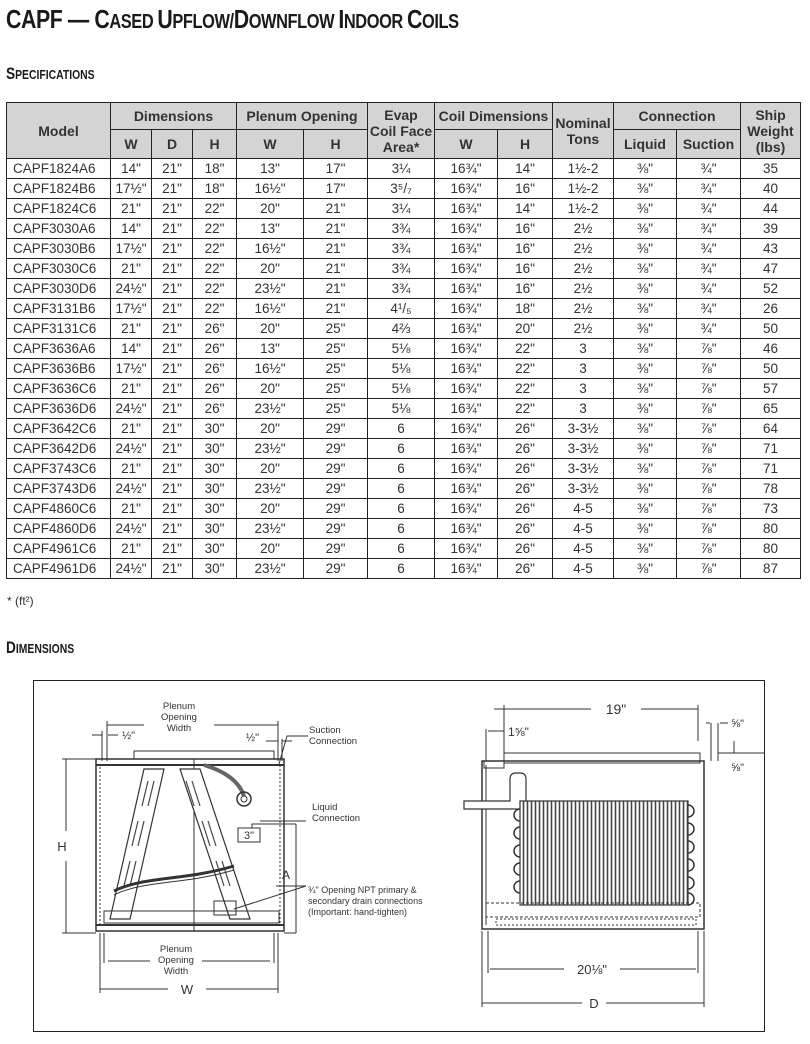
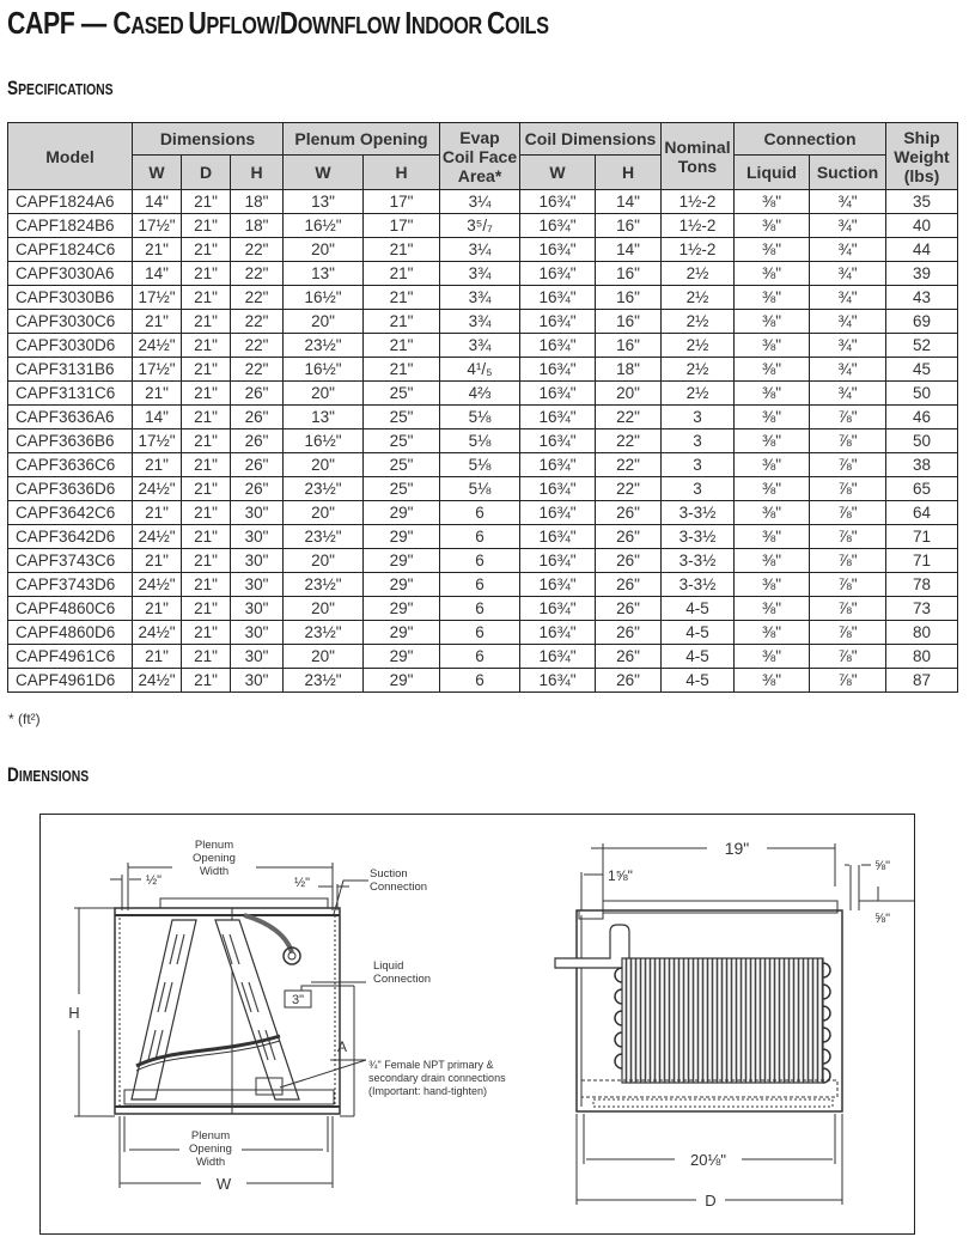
  CAPF — CASED UPFLOW/DOWNFLOW INDOOR COILS
  SPECIFICATIONS
  Model	Dimensions	Plenum Opening	Evap Coil Face Area*	Coil Dimensions	Nominal Tons	Connection	Ship Weight (lbs)
  W	D	H	W	H	W	H	Liquid	Suction
  CAPF1824A6	14"	21"	18"	13"	17"	3¼	16¾"	14"	1½-2	⅜"	¾"	35
  CAPF1824B6	17½"	21"	18"	16½"	17"	3⁵/₇	16¾"	16"	1½-2	⅜"	¾"	40
  CAPF1824C6	21"	21"	22"	20"	21"	3¼	16¾"	14"	1½-2	⅜"	¾"	44
  CAPF3030A6	14"	21"	22"	13"	21"	3¾	16¾"	16"	2½	⅜"	¾"	39
  CAPF3030B6	17½"	21"	22"	16½"	21"	3¾	16¾"	16"	2½	⅜"	¾"	43
- CAPF3030C6	21"	21"	22"	20"	21"	3¾	16¾"	16"	2½	⅜"	¾"	47
+ CAPF3030C6	21"	21"	22"	20"	21"	3¾	16¾"	16"	2½	⅜"	¾"	69
  CAPF3030D6	24½"	21"	22"	23½"	21"	3¾	16¾"	16"	2½	⅜"	¾"	52
- CAPF3131B6	17½"	21"	22"	16½"	21"	4¹/₅	16¾"	18"	2½	⅜"	¾"	26
+ CAPF3131B6	17½"	21"	22"	16½"	21"	4¹/₅	16¾"	18"	2½	⅜"	¾"	45
  CAPF3131C6	21"	21"	26"	20"	25"	4⅔	16¾"	20"	2½	⅜"	¾"	50
  CAPF3636A6	14"	21"	26"	13"	25"	5⅛	16¾"	22"	3	⅜"	⅞"	46
  CAPF3636B6	17½"	21"	26"	16½"	25"	5⅛	16¾"	22"	3	⅜"	⅞"	50
- CAPF3636C6	21"	21"	26"	20"	25"	5⅛	16¾"	22"	3	⅜"	⅞"	57
+ CAPF3636C6	21"	21"	26"	20"	25"	5⅛	16¾"	22"	3	⅜"	⅞"	38
  CAPF3636D6	24½"	21"	26"	23½"	25"	5⅛	16¾"	22"	3	⅜"	⅞"	65
  CAPF3642C6	21"	21"	30"	20"	29"	6	16¾"	26"	3-3½	⅜"	⅞"	64
  CAPF3642D6	24½"	21"	30"	23½"	29"	6	16¾"	26"	3-3½	⅜"	⅞"	71
  CAPF3743C6	21"	21"	30"	20"	29"	6	16¾"	26"	3-3½	⅜"	⅞"	71
  CAPF3743D6	24½"	21"	30"	23½"	29"	6	16¾"	26"	3-3½	⅜"	⅞"	78
  CAPF4860C6	21"	21"	30"	20"	29"	6	16¾"	26"	4-5	⅜"	⅞"	73
  CAPF4860D6	24½"	21"	30"	23½"	29"	6	16¾"	26"	4-5	⅜"	⅞"	80
  CAPF4961C6	21"	21"	30"	20"	29"	6	16¾"	26"	4-5	⅜"	⅞"	80
  CAPF4961D6	24½"	21"	30"	23½"	29"	6	16¾"	26"	4-5	⅜"	⅞"	87
  * (ft²)
  DIMENSIONS
  Plenum
  Opening
  Width
  ½"
  ½"
  Suction
  Connection
  Liquid
  Connection
  3"
  H
  A
- ¾" Opening NPT primary &
+ ¾" Female NPT primary &
  secondary drain connections
  (Important: hand-tighten)
  Plenum
  Opening
  Width
  W
  19"
  1⅝"
  ⅝"
  ⅝"
  20⅛"
  D
